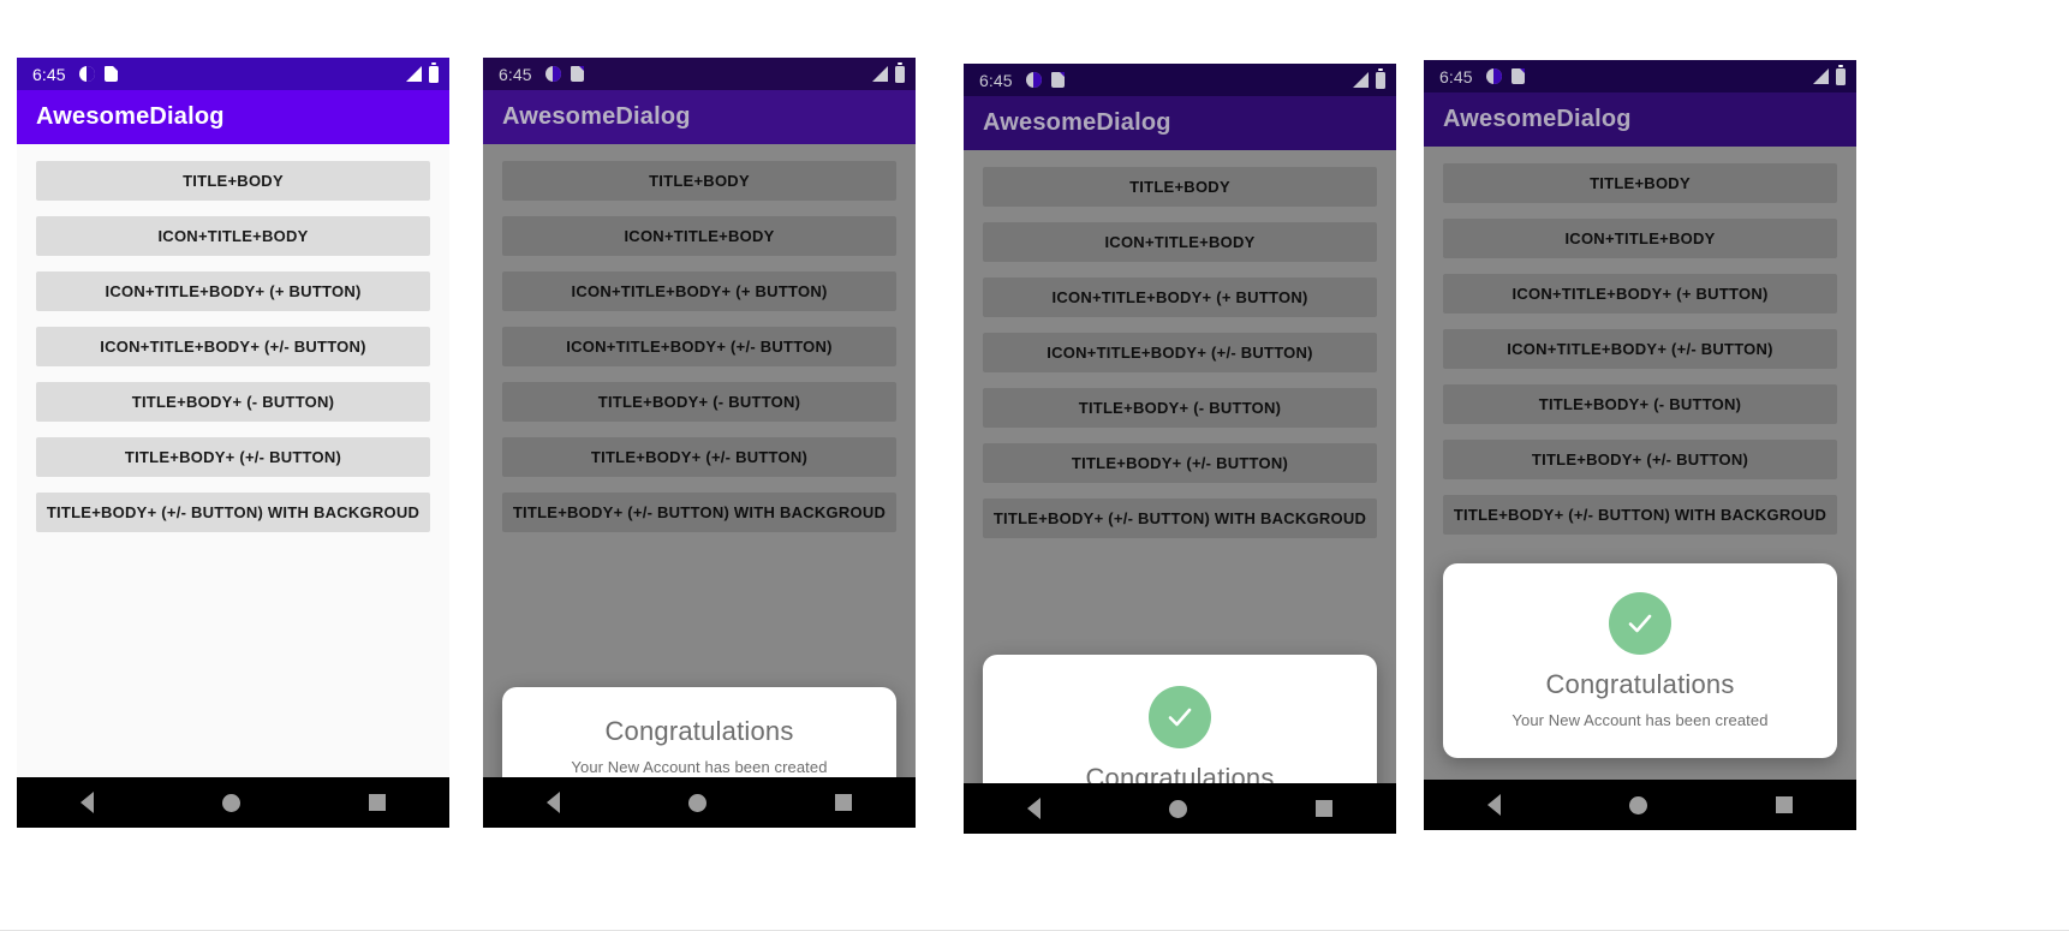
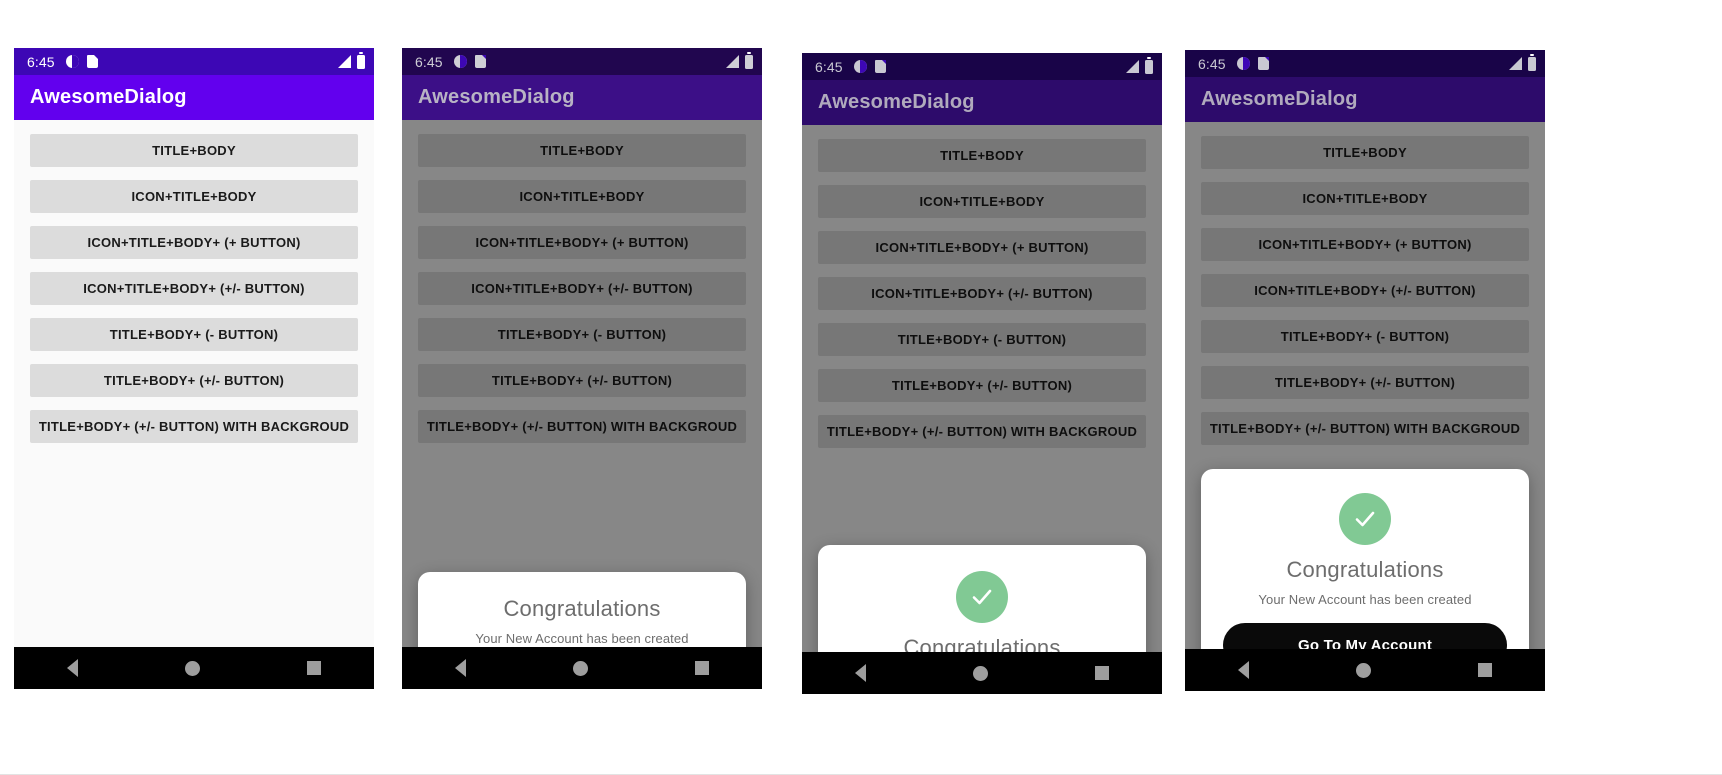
  6:45
  AwesomeDialog
  TITLE+BODY
  ICON+TITLE+BODY
  ICON+TITLE+BODY+ (+ BUTTON)
  ICON+TITLE+BODY+ (+/- BUTTON)
  TITLE+BODY+ (- BUTTON)
  TITLE+BODY+ (+/- BUTTON)
  TITLE+BODY+ (+/- BUTTON) WITH BACKGROUD
  6:45
  AwesomeDialog
  TITLE+BODY
  ICON+TITLE+BODY
  ICON+TITLE+BODY+ (+ BUTTON)
  ICON+TITLE+BODY+ (+/- BUTTON)
  TITLE+BODY+ (- BUTTON)
  TITLE+BODY+ (+/- BUTTON)
  TITLE+BODY+ (+/- BUTTON) WITH BACKGROUD
  Congratulations
  Your New Account has been created
  6:45
  AwesomeDialog
  TITLE+BODY
  ICON+TITLE+BODY
  ICON+TITLE+BODY+ (+ BUTTON)
  ICON+TITLE+BODY+ (+/- BUTTON)
  TITLE+BODY+ (- BUTTON)
  TITLE+BODY+ (+/- BUTTON)
  TITLE+BODY+ (+/- BUTTON) WITH BACKGROUD
  Congratulations
  6:45
  AwesomeDialog
  TITLE+BODY
  ICON+TITLE+BODY
  ICON+TITLE+BODY+ (+ BUTTON)
  ICON+TITLE+BODY+ (+/- BUTTON)
  TITLE+BODY+ (- BUTTON)
  TITLE+BODY+ (+/- BUTTON)
  TITLE+BODY+ (+/- BUTTON) WITH BACKGROUD
  Congratulations
  Your New Account has been created
+ Go To My Account
